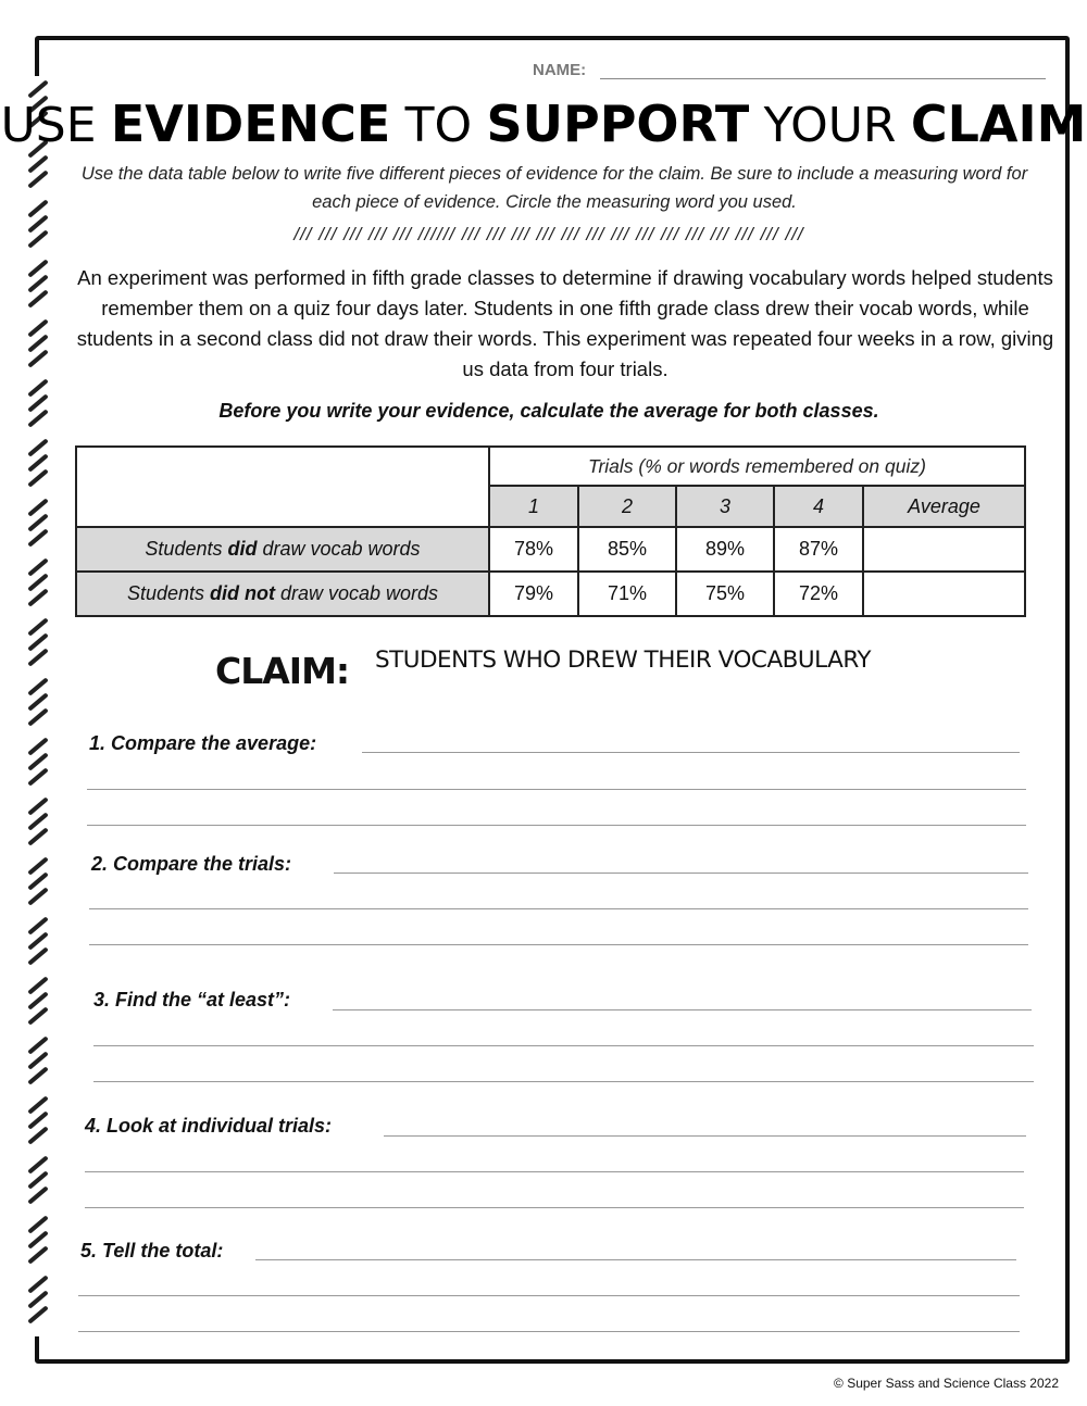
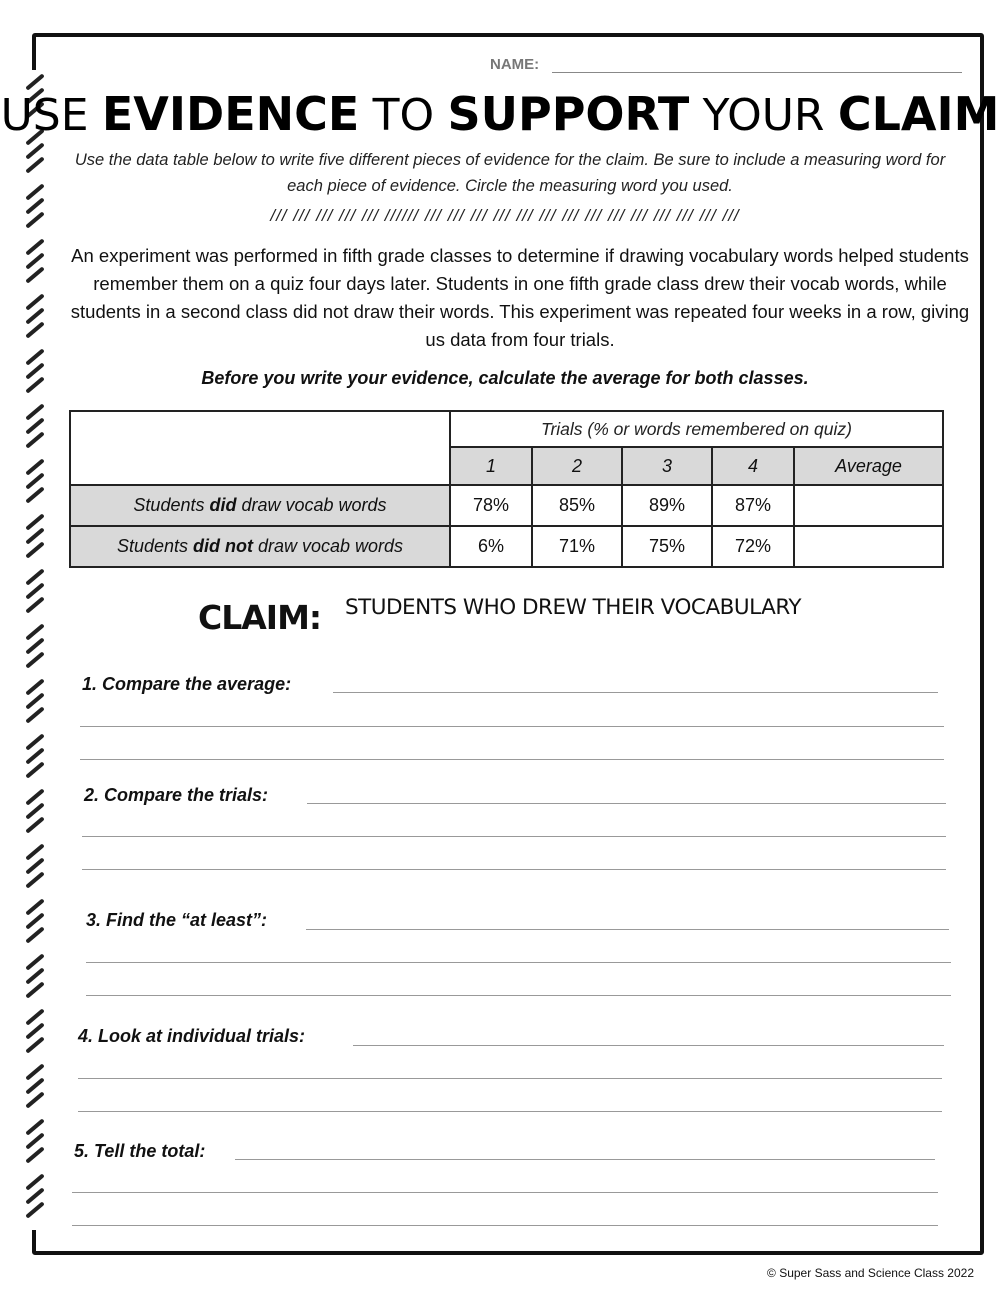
  NAME:
  USE EVIDENCE TO SUPPORT YOUR CLAIM
  Use the data table below to write five different pieces of evidence for the claim. Be sure to include a measuring word for each piece of evidence. Circle the measuring word you used.
  /// /// /// /// /// ////// /// /// /// /// /// /// /// /// /// /// /// /// /// ///
  An experiment was performed in fifth grade classes to determine if drawing vocabulary words helped students remember them on a quiz four days later. Students in one fifth grade class drew their vocab words, while students in a second class did not draw their words. This experiment was repeated four weeks in a row, giving us data from four trials.
  Before you write your evidence, calculate the average for both classes.
  	Trials (% or words remembered on quiz)
  1	2	3	4	Average
  Students did draw vocab words	78%	85%	89%	87%
- Students did not draw vocab words	79%	71%	75%	72%
+ Students did not draw vocab words	6%	71%	75%	72%
  CLAIM:
  STUDENTS WHO DREW THEIR VOCABULARY
  1. Compare the average:
  2. Compare the trials:
  3. Find the “at least”:
  4. Look at individual trials:
  5. Tell the total:
  © Super Sass and Science Class 2022
